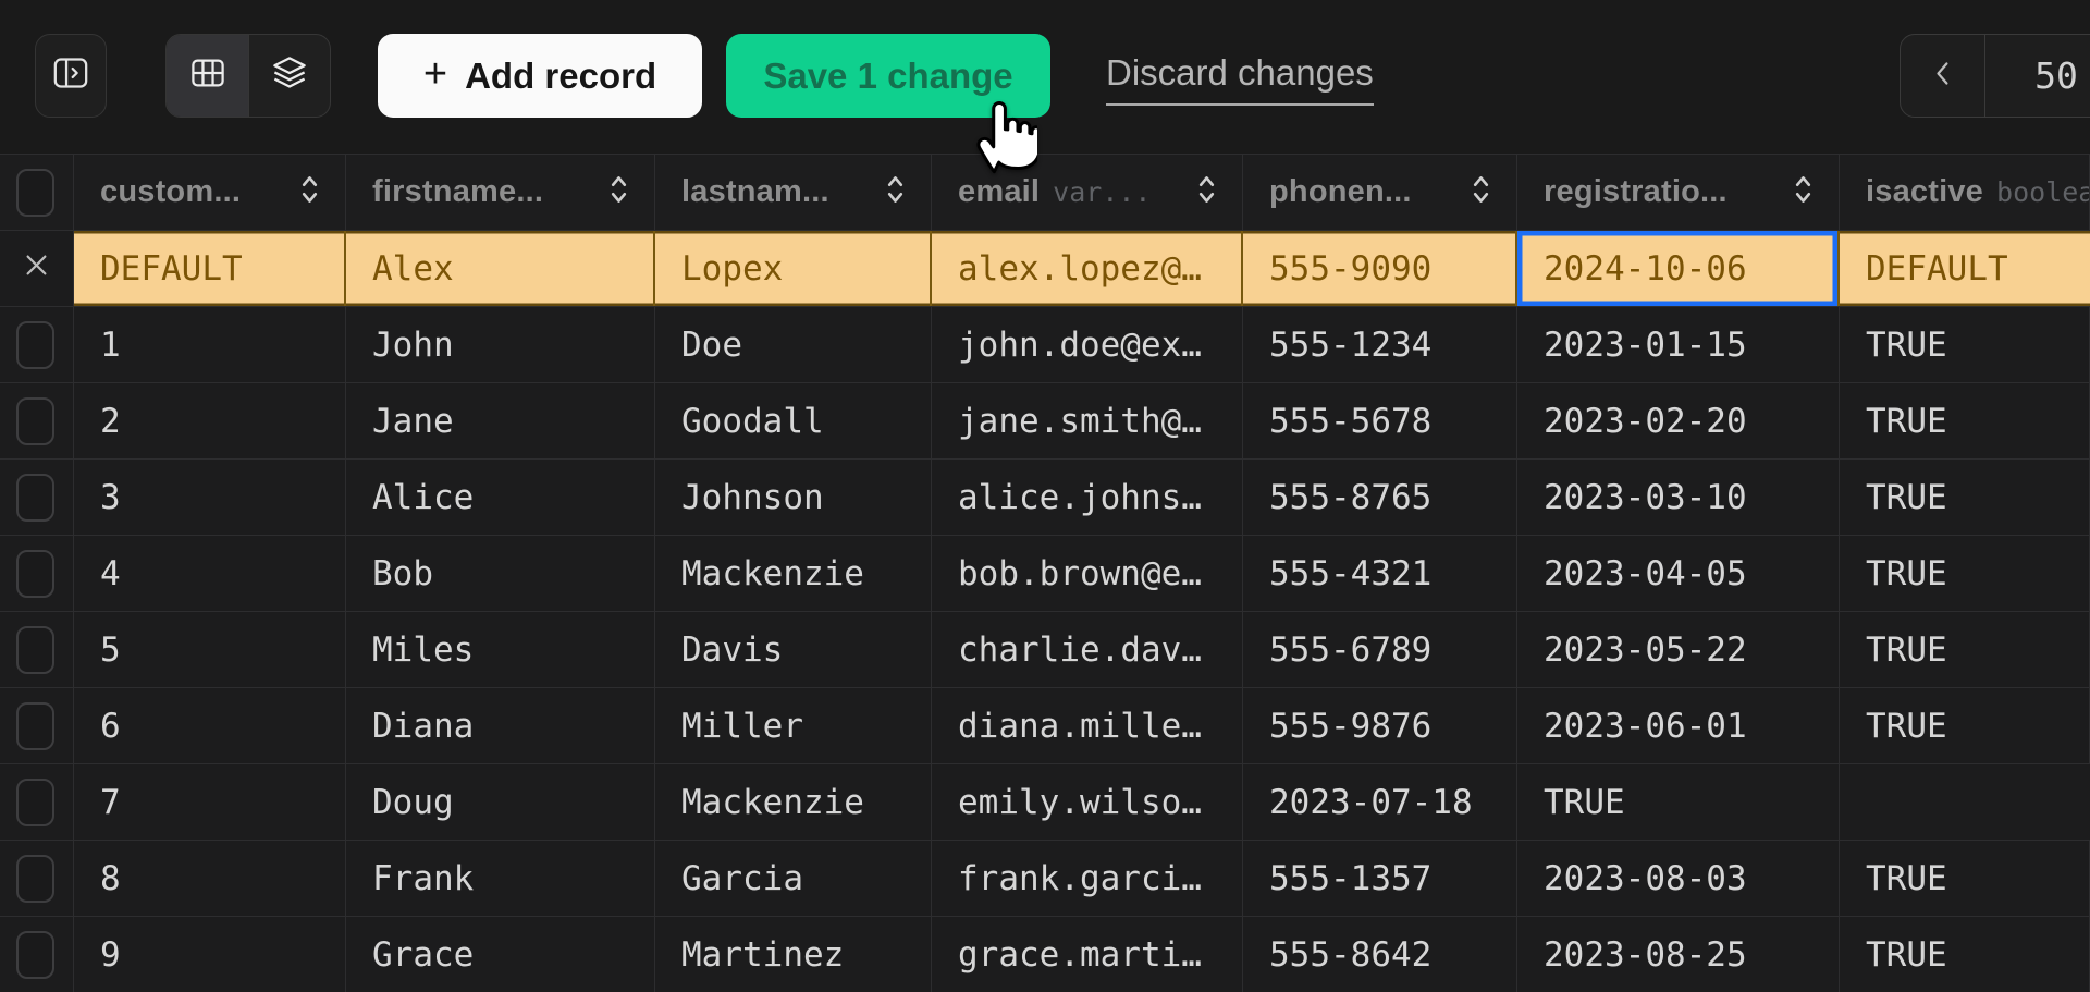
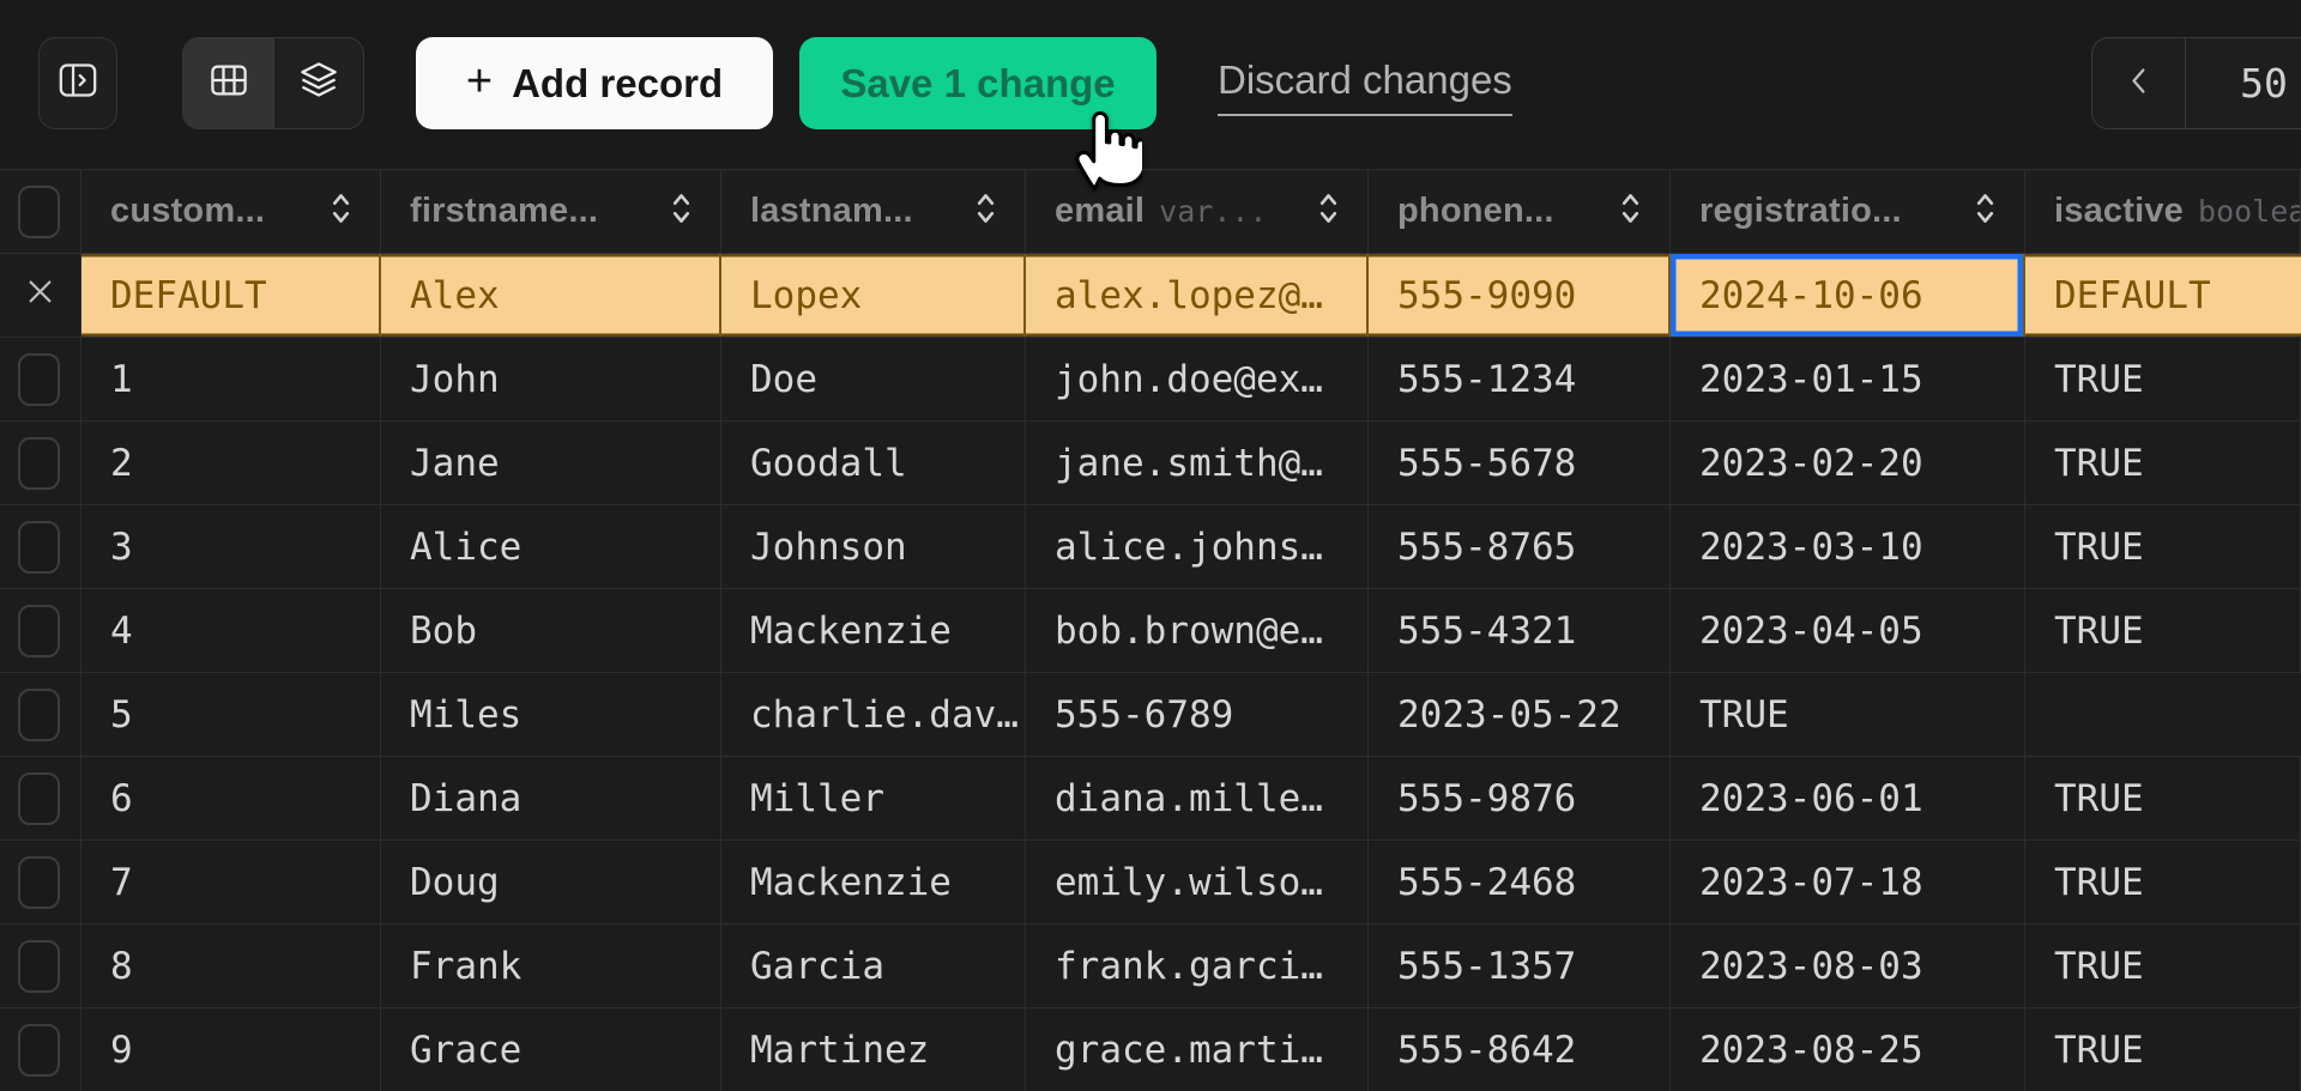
  +
  Add record
  Save 1 change
  Discard changes
  50
  custom...
  firstname...
  lastnam...
  email
  var...
  phonen...
  registratio...
  isactive
  boolea
  DEFAULT
  Alex
  Lopex
  alex.lopez@…
  555-9090
  2024-10-06
  DEFAULT
  1
  John
  Doe
  john.doe@ex…
  555-1234
  2023-01-15
  TRUE
  2
  Jane
  Goodall
  jane.smith@…
  555-5678
  2023-02-20
  TRUE
  3
  Alice
  Johnson
  alice.johns…
  555-8765
  2023-03-10
  TRUE
  4
  Bob
  Mackenzie
  bob.brown@e…
  555-4321
  2023-04-05
  TRUE
  5
  Miles
- Davis
  charlie.dav…
  555-6789
  2023-05-22
  TRUE
  6
  Diana
  Miller
  diana.mille…
  555-9876
  2023-06-01
  TRUE
  7
  Doug
  Mackenzie
  emily.wilso…
+ 555-2468
  2023-07-18
  TRUE
  8
  Frank
  Garcia
  frank.garci…
  555-1357
  2023-08-03
  TRUE
  9
  Grace
  Martinez
  grace.marti…
  555-8642
  2023-08-25
  TRUE
